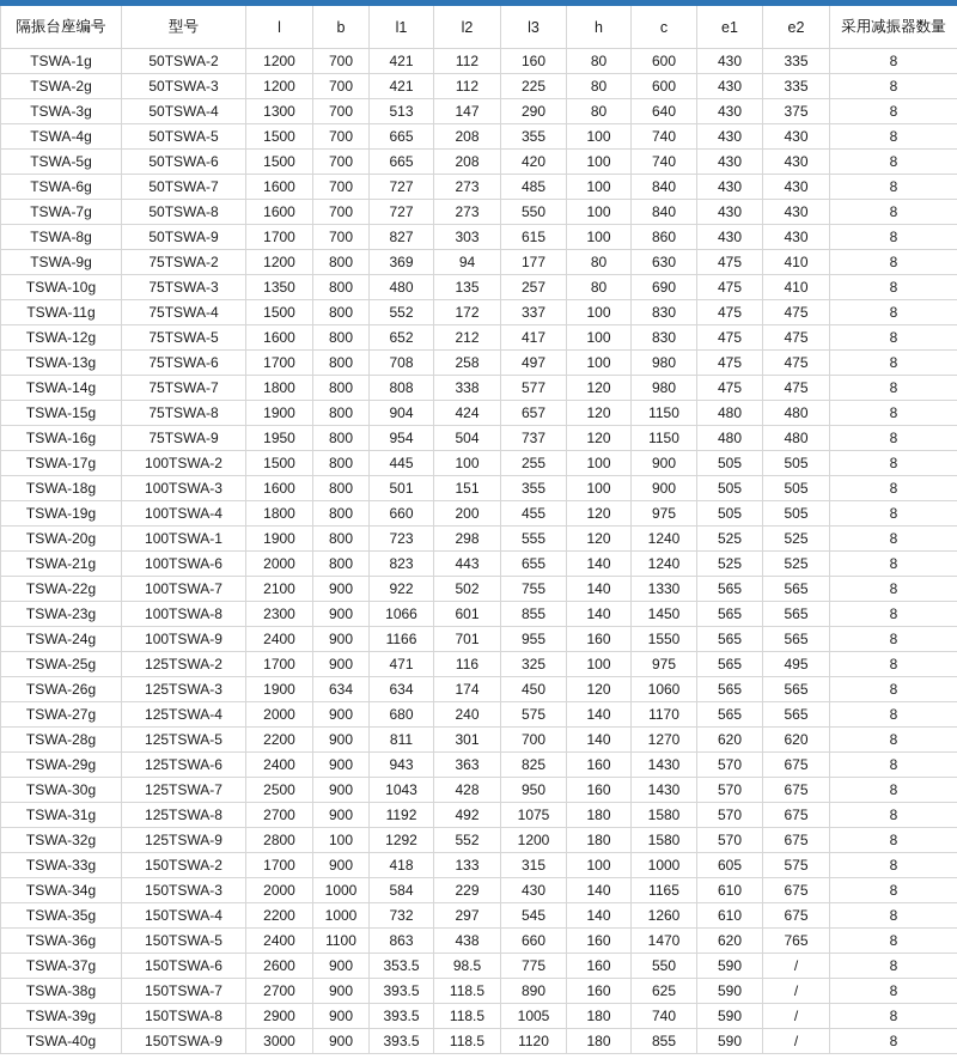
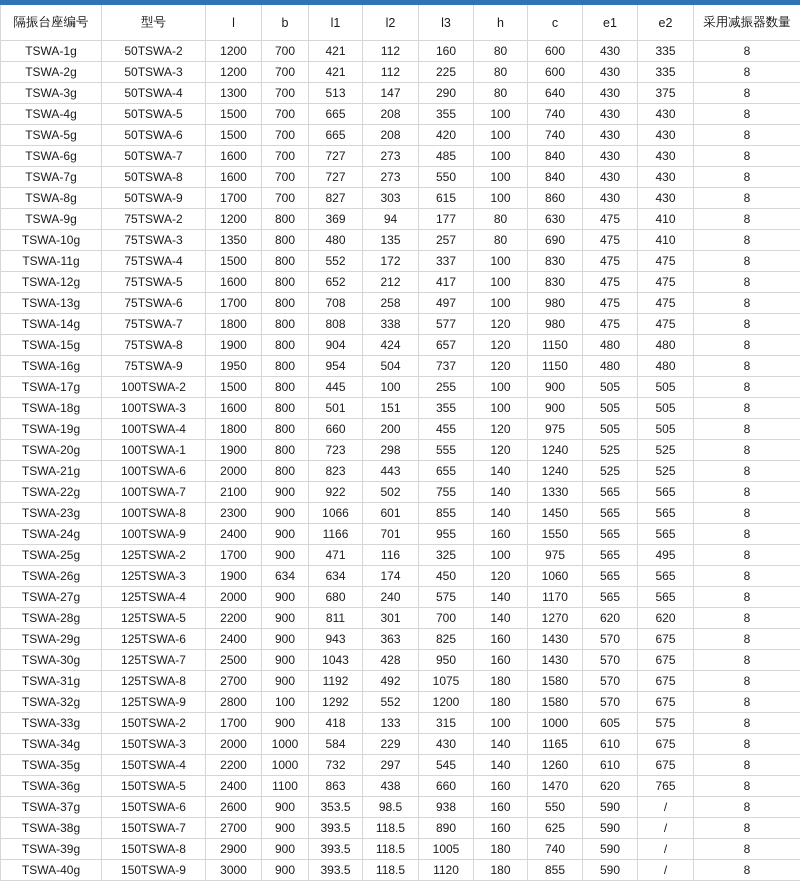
  隔振台座编号	型号	l	b	l1	l2	l3	h	c	e1	e2	采用减振器数量
  TSWA-1g	50TSWA-2	1200	700	421	112	160	80	600	430	335	8
  TSWA-2g	50TSWA-3	1200	700	421	112	225	80	600	430	335	8
  TSWA-3g	50TSWA-4	1300	700	513	147	290	80	640	430	375	8
  TSWA-4g	50TSWA-5	1500	700	665	208	355	100	740	430	430	8
  TSWA-5g	50TSWA-6	1500	700	665	208	420	100	740	430	430	8
  TSWA-6g	50TSWA-7	1600	700	727	273	485	100	840	430	430	8
  TSWA-7g	50TSWA-8	1600	700	727	273	550	100	840	430	430	8
  TSWA-8g	50TSWA-9	1700	700	827	303	615	100	860	430	430	8
  TSWA-9g	75TSWA-2	1200	800	369	94	177	80	630	475	410	8
  TSWA-10g	75TSWA-3	1350	800	480	135	257	80	690	475	410	8
  TSWA-11g	75TSWA-4	1500	800	552	172	337	100	830	475	475	8
  TSWA-12g	75TSWA-5	1600	800	652	212	417	100	830	475	475	8
  TSWA-13g	75TSWA-6	1700	800	708	258	497	100	980	475	475	8
  TSWA-14g	75TSWA-7	1800	800	808	338	577	120	980	475	475	8
  TSWA-15g	75TSWA-8	1900	800	904	424	657	120	1150	480	480	8
  TSWA-16g	75TSWA-9	1950	800	954	504	737	120	1150	480	480	8
  TSWA-17g	100TSWA-2	1500	800	445	100	255	100	900	505	505	8
  TSWA-18g	100TSWA-3	1600	800	501	151	355	100	900	505	505	8
  TSWA-19g	100TSWA-4	1800	800	660	200	455	120	975	505	505	8
  TSWA-20g	100TSWA-1	1900	800	723	298	555	120	1240	525	525	8
  TSWA-21g	100TSWA-6	2000	800	823	443	655	140	1240	525	525	8
  TSWA-22g	100TSWA-7	2100	900	922	502	755	140	1330	565	565	8
  TSWA-23g	100TSWA-8	2300	900	1066	601	855	140	1450	565	565	8
  TSWA-24g	100TSWA-9	2400	900	1166	701	955	160	1550	565	565	8
  TSWA-25g	125TSWA-2	1700	900	471	116	325	100	975	565	495	8
  TSWA-26g	125TSWA-3	1900	634	634	174	450	120	1060	565	565	8
  TSWA-27g	125TSWA-4	2000	900	680	240	575	140	1170	565	565	8
  TSWA-28g	125TSWA-5	2200	900	811	301	700	140	1270	620	620	8
  TSWA-29g	125TSWA-6	2400	900	943	363	825	160	1430	570	675	8
  TSWA-30g	125TSWA-7	2500	900	1043	428	950	160	1430	570	675	8
  TSWA-31g	125TSWA-8	2700	900	1192	492	1075	180	1580	570	675	8
  TSWA-32g	125TSWA-9	2800	100	1292	552	1200	180	1580	570	675	8
  TSWA-33g	150TSWA-2	1700	900	418	133	315	100	1000	605	575	8
  TSWA-34g	150TSWA-3	2000	1000	584	229	430	140	1165	610	675	8
  TSWA-35g	150TSWA-4	2200	1000	732	297	545	140	1260	610	675	8
  TSWA-36g	150TSWA-5	2400	1100	863	438	660	160	1470	620	765	8
- TSWA-37g	150TSWA-6	2600	900	353.5	98.5	775	160	550	590	/	8
+ TSWA-37g	150TSWA-6	2600	900	353.5	98.5	938	160	550	590	/	8
  TSWA-38g	150TSWA-7	2700	900	393.5	118.5	890	160	625	590	/	8
  TSWA-39g	150TSWA-8	2900	900	393.5	118.5	1005	180	740	590	/	8
  TSWA-40g	150TSWA-9	3000	900	393.5	118.5	1120	180	855	590	/	8
